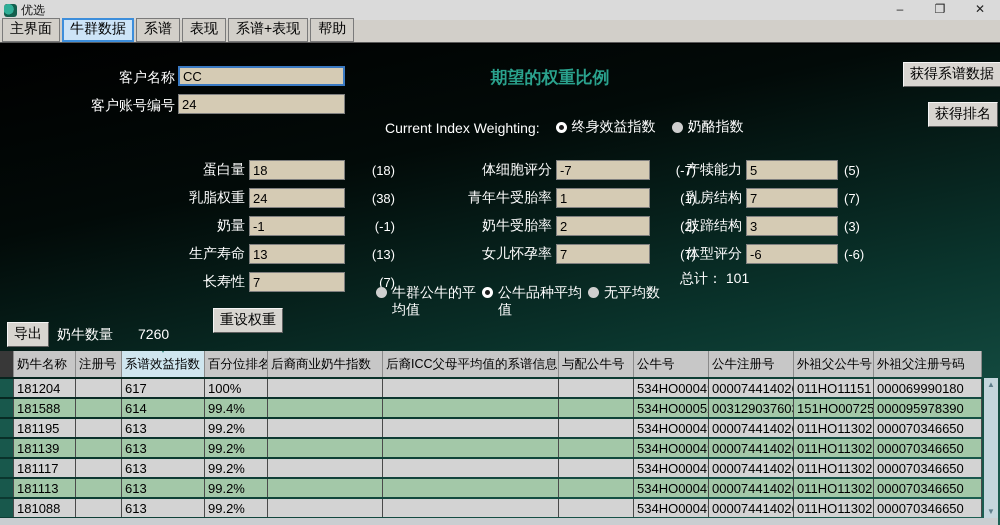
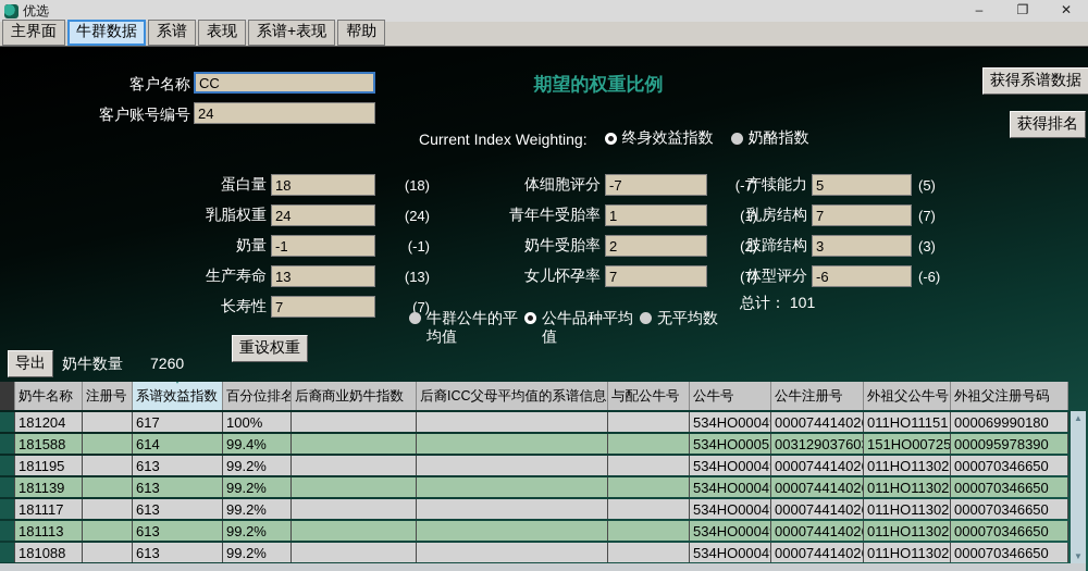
  优选
  –
  ❐
  ✕
  主界面
  牛群数据
  系谱
  表现
  系谱+表现
  帮助
  客户名称
  CC
  客户账号编号
  24
  期望的权重比例
  获得系谱数据
  获得排名
  Current Index Weighting:
  终身效益指数
  奶酪指数
  蛋白量
  18
  (18)
  乳脂权重
  24
- (38)
+ (24)
  奶量
  -1
  (-1)
  生产寿命
  13
  (13)
  长寿性
  7
  (7)
  体细胞评分
  -7
  (-7)
  青年牛受胎率
  1
  (1)
  奶牛受胎率
  2
  (2)
  女儿怀孕率
  7
  (7)
  产犊能力
  5
  (5)
  乳房结构
  7
  (7)
  肢蹄结构
  3
  (3)
  体型评分
  -6
  (-6)
  总计： 101
  牛群公牛的平均值
  公牛品种平均值
  无平均数
  重设权重
  导出
  奶牛数量
  7260
  奶牛名称
  注册号
  系谱效益指数
  百分位排名
  后裔商业奶牛指数
  后裔ICC父母平均值的系谱信息
  与配公牛号
  公牛号
  公牛注册号
  外祖父公牛号
  外祖父注册号码
  181204
  617
  100%
  534HO0004
  00007441402
  011HO11151
  000069990180
  181588
  614
  99.4%
  534HO0005
  00312903760
  151HO00725
  000095978390
  181195
  613
  99.2%
  534HO0004
  00007441402
  011HO11302
  000070346650
  181139
  613
  99.2%
  534HO0004
  00007441402
  011HO11302
  000070346650
  181117
  613
  99.2%
  534HO0004
  00007441402
  011HO11302
  000070346650
  181113
  613
  99.2%
  534HO0004
  00007441402
  011HO11302
  000070346650
  181088
  613
  99.2%
  534HO0004
  00007441402
  011HO11302
  000070346650
  ▲
  ▼
